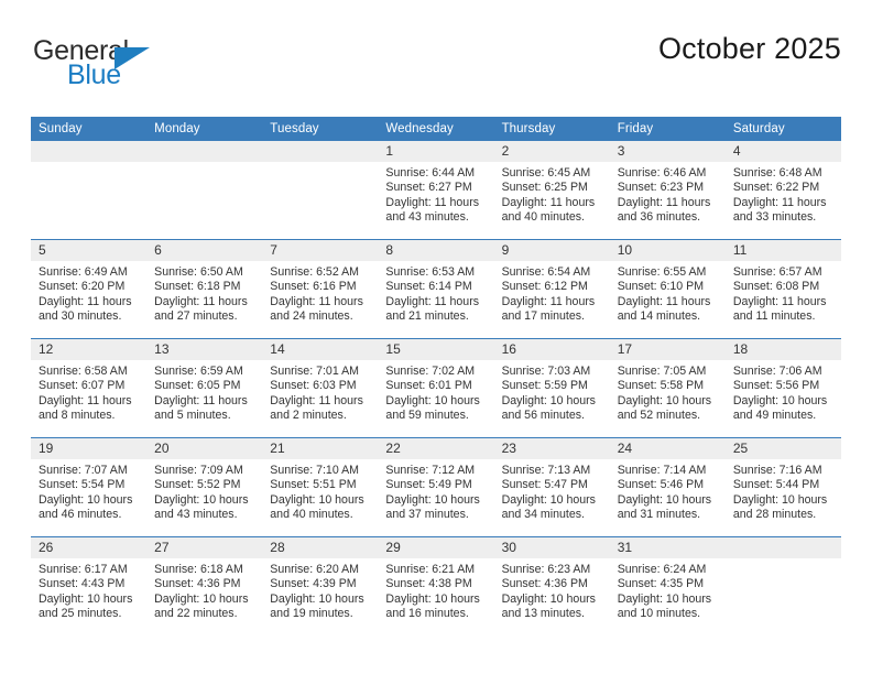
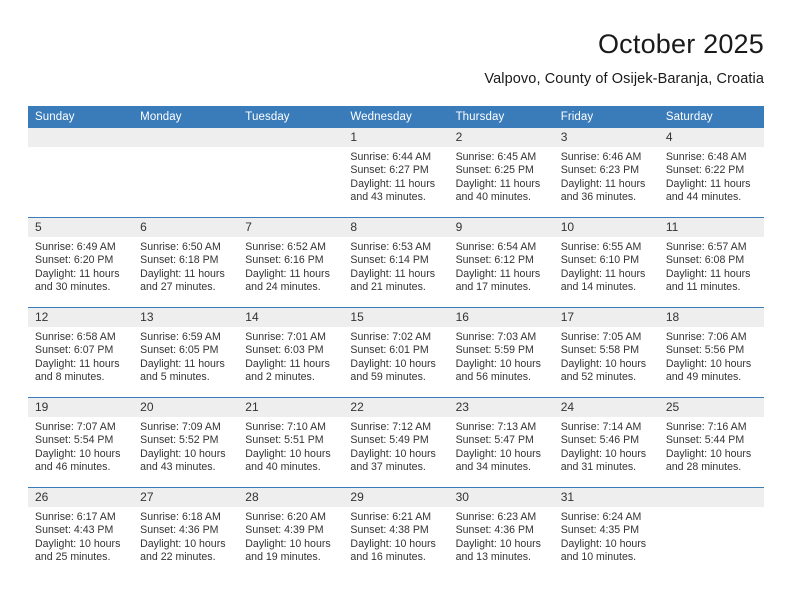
- General
- Blue
  October 2025
+ Valpovo, County of Osijek-Baranja, Croatia
  Sunday	Monday	Tuesday	Wednesday	Thursday	Friday	Saturday
- 			1Sunrise: 6:44 AMSunset: 6:27 PMDaylight: 11 hoursand 43 minutes.	2Sunrise: 6:45 AMSunset: 6:25 PMDaylight: 11 hoursand 40 minutes.	3Sunrise: 6:46 AMSunset: 6:23 PMDaylight: 11 hoursand 36 minutes.	4Sunrise: 6:48 AMSunset: 6:22 PMDaylight: 11 hoursand 33 minutes.
+ 			1Sunrise: 6:44 AMSunset: 6:27 PMDaylight: 11 hoursand 43 minutes.	2Sunrise: 6:45 AMSunset: 6:25 PMDaylight: 11 hoursand 40 minutes.	3Sunrise: 6:46 AMSunset: 6:23 PMDaylight: 11 hoursand 36 minutes.	4Sunrise: 6:48 AMSunset: 6:22 PMDaylight: 11 hoursand 44 minutes.
  5Sunrise: 6:49 AMSunset: 6:20 PMDaylight: 11 hoursand 30 minutes.	6Sunrise: 6:50 AMSunset: 6:18 PMDaylight: 11 hoursand 27 minutes.	7Sunrise: 6:52 AMSunset: 6:16 PMDaylight: 11 hoursand 24 minutes.	8Sunrise: 6:53 AMSunset: 6:14 PMDaylight: 11 hoursand 21 minutes.	9Sunrise: 6:54 AMSunset: 6:12 PMDaylight: 11 hoursand 17 minutes.	10Sunrise: 6:55 AMSunset: 6:10 PMDaylight: 11 hoursand 14 minutes.	11Sunrise: 6:57 AMSunset: 6:08 PMDaylight: 11 hoursand 11 minutes.
  12Sunrise: 6:58 AMSunset: 6:07 PMDaylight: 11 hoursand 8 minutes.	13Sunrise: 6:59 AMSunset: 6:05 PMDaylight: 11 hoursand 5 minutes.	14Sunrise: 7:01 AMSunset: 6:03 PMDaylight: 11 hoursand 2 minutes.	15Sunrise: 7:02 AMSunset: 6:01 PMDaylight: 10 hoursand 59 minutes.	16Sunrise: 7:03 AMSunset: 5:59 PMDaylight: 10 hoursand 56 minutes.	17Sunrise: 7:05 AMSunset: 5:58 PMDaylight: 10 hoursand 52 minutes.	18Sunrise: 7:06 AMSunset: 5:56 PMDaylight: 10 hoursand 49 minutes.
  19Sunrise: 7:07 AMSunset: 5:54 PMDaylight: 10 hoursand 46 minutes.	20Sunrise: 7:09 AMSunset: 5:52 PMDaylight: 10 hoursand 43 minutes.	21Sunrise: 7:10 AMSunset: 5:51 PMDaylight: 10 hoursand 40 minutes.	22Sunrise: 7:12 AMSunset: 5:49 PMDaylight: 10 hoursand 37 minutes.	23Sunrise: 7:13 AMSunset: 5:47 PMDaylight: 10 hoursand 34 minutes.	24Sunrise: 7:14 AMSunset: 5:46 PMDaylight: 10 hoursand 31 minutes.	25Sunrise: 7:16 AMSunset: 5:44 PMDaylight: 10 hoursand 28 minutes.
  26Sunrise: 6:17 AMSunset: 4:43 PMDaylight: 10 hoursand 25 minutes.	27Sunrise: 6:18 AMSunset: 4:36 PMDaylight: 10 hoursand 22 minutes.	28Sunrise: 6:20 AMSunset: 4:39 PMDaylight: 10 hoursand 19 minutes.	29Sunrise: 6:21 AMSunset: 4:38 PMDaylight: 10 hoursand 16 minutes.	30Sunrise: 6:23 AMSunset: 4:36 PMDaylight: 10 hoursand 13 minutes.	31Sunrise: 6:24 AMSunset: 4:35 PMDaylight: 10 hoursand 10 minutes.
